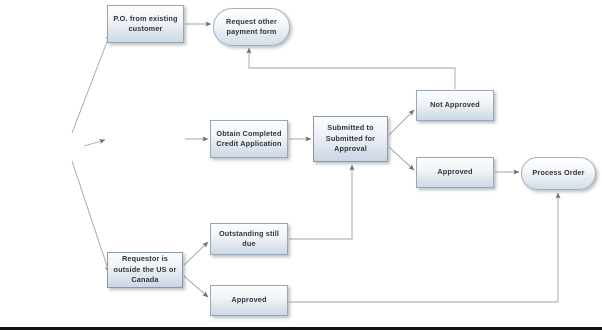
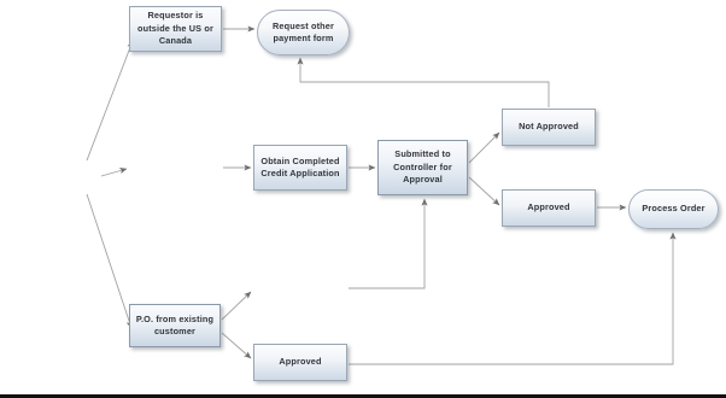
- P.O. from existing customer
+ Requestor is outside the US or Canada
  Request other payment form
  Obtain Completed Credit Application
- Submitted to Submitted for Approval
+ Submitted to Controller for Approval
  Not Approved
  Approved
  Process Order
- Requestor is outside the US or Canada
+ P.O. from existing customer
- Outstanding still due
  Approved
